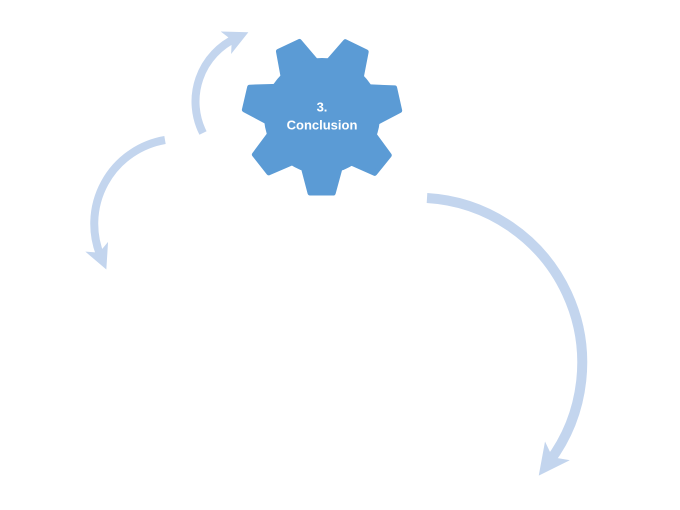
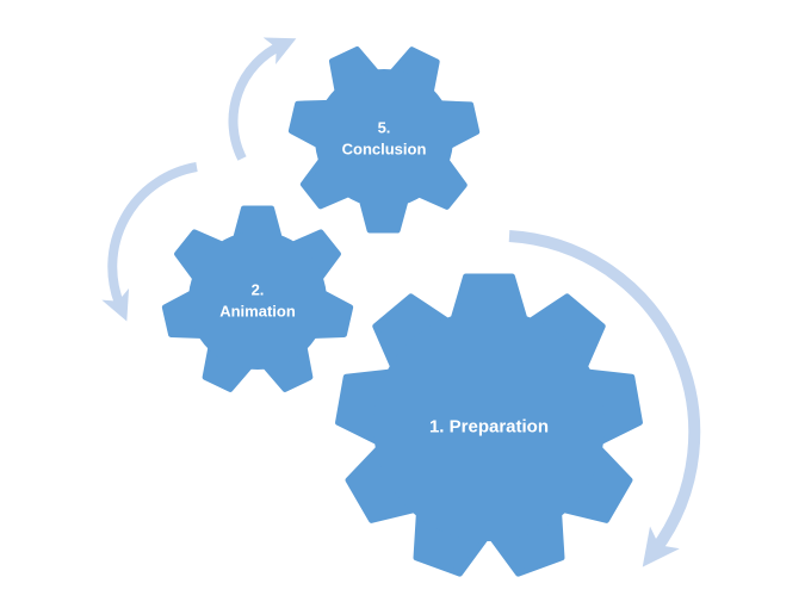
+ 1. Preparation
+ 2.
+ Animation
- 3.
+ 5.
  Conclusion
